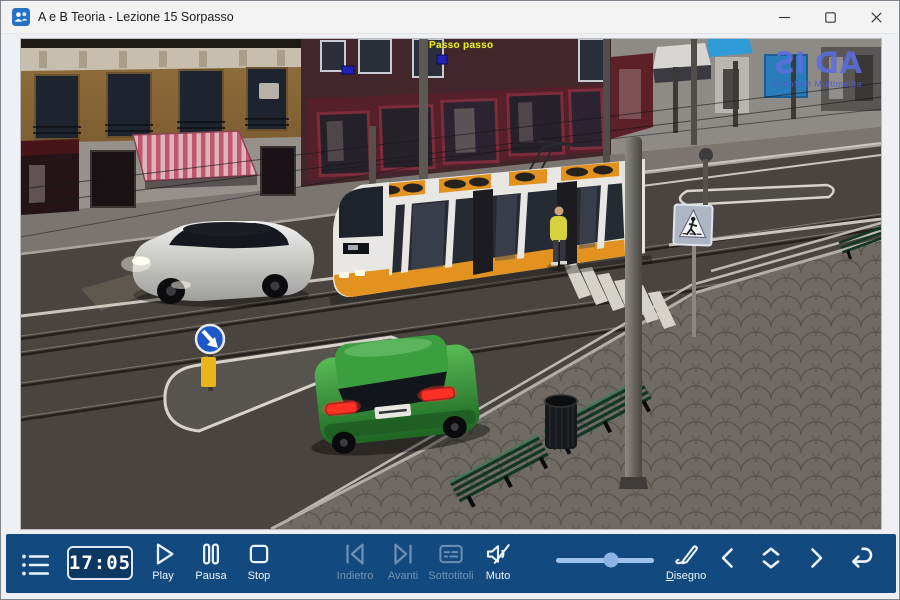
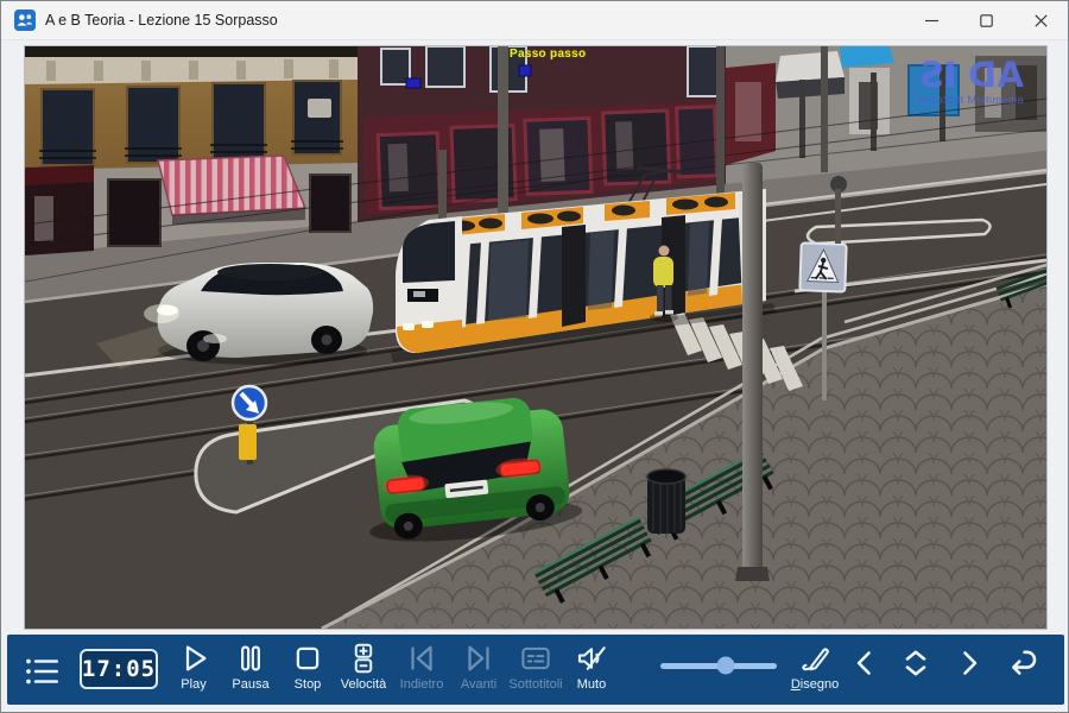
  A e B Teoria - Lezione 15 Sorpasso
  Passo passo
  AutoSoft Multimedia
  17:05
  Play
  Pausa
  Stop
+ Velocità
  Indietro
  Avanti
  Sottotitoli
  Muto
  Disegno
